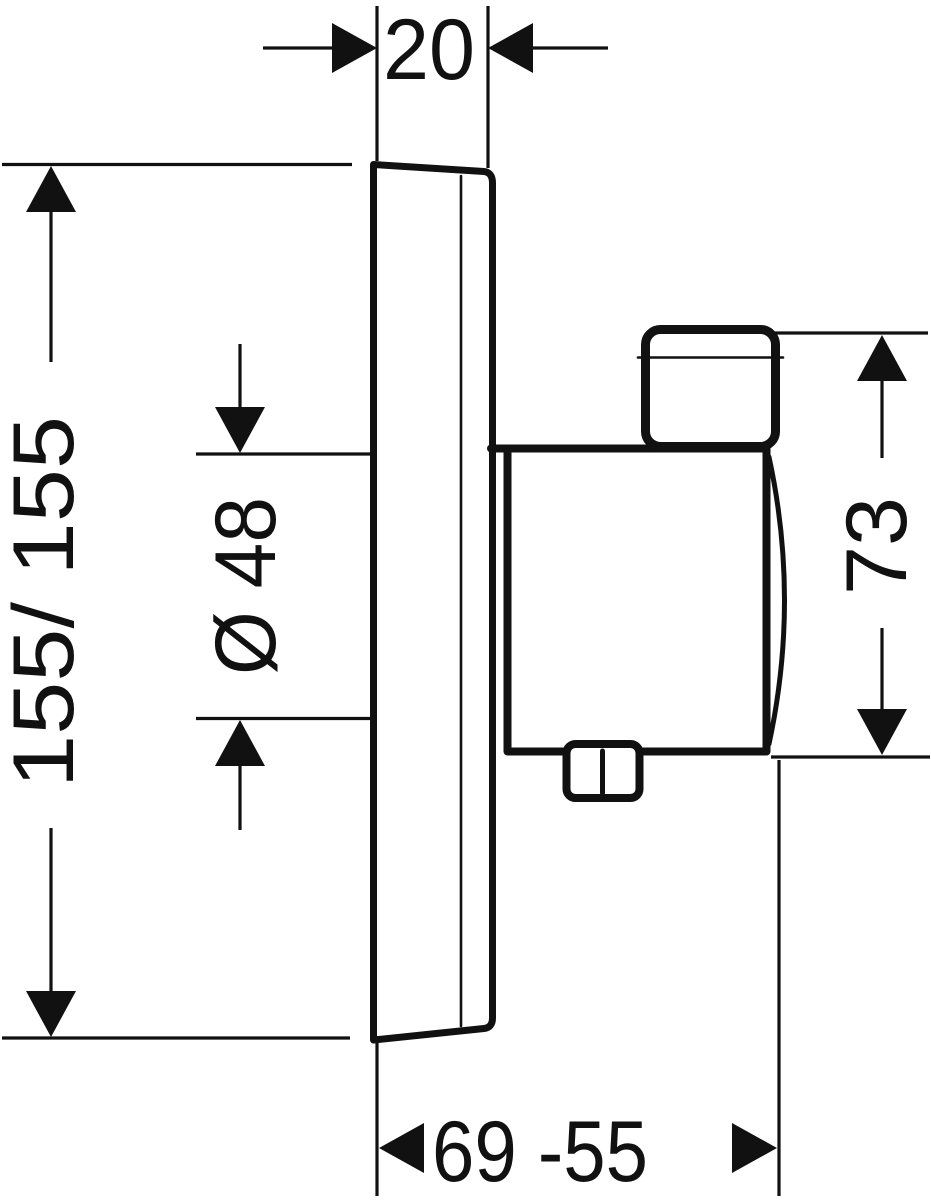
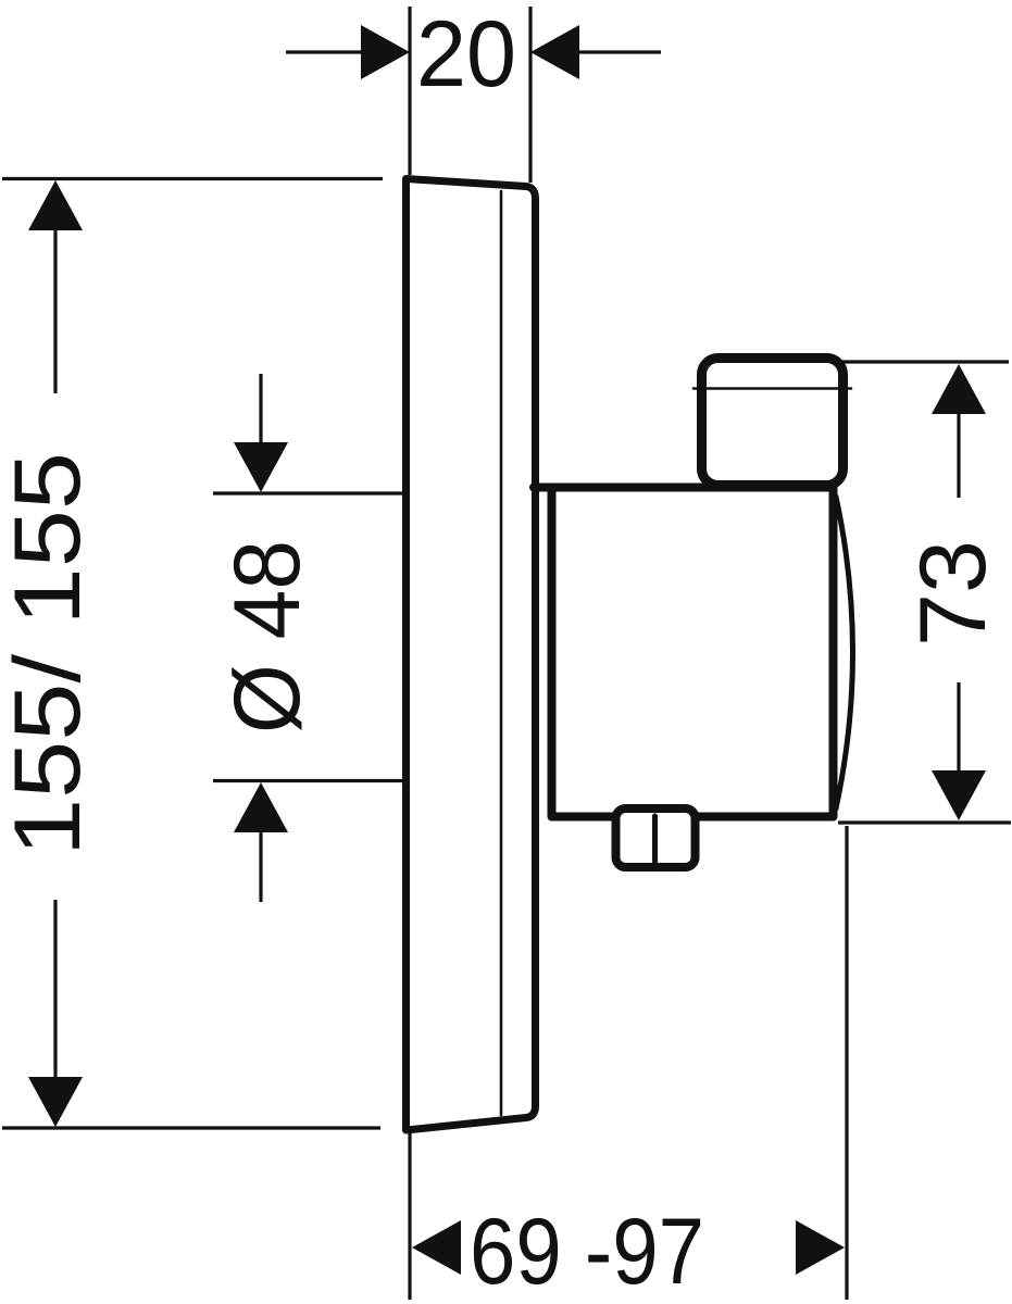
  20
- 69 -55
+ 69 -97
